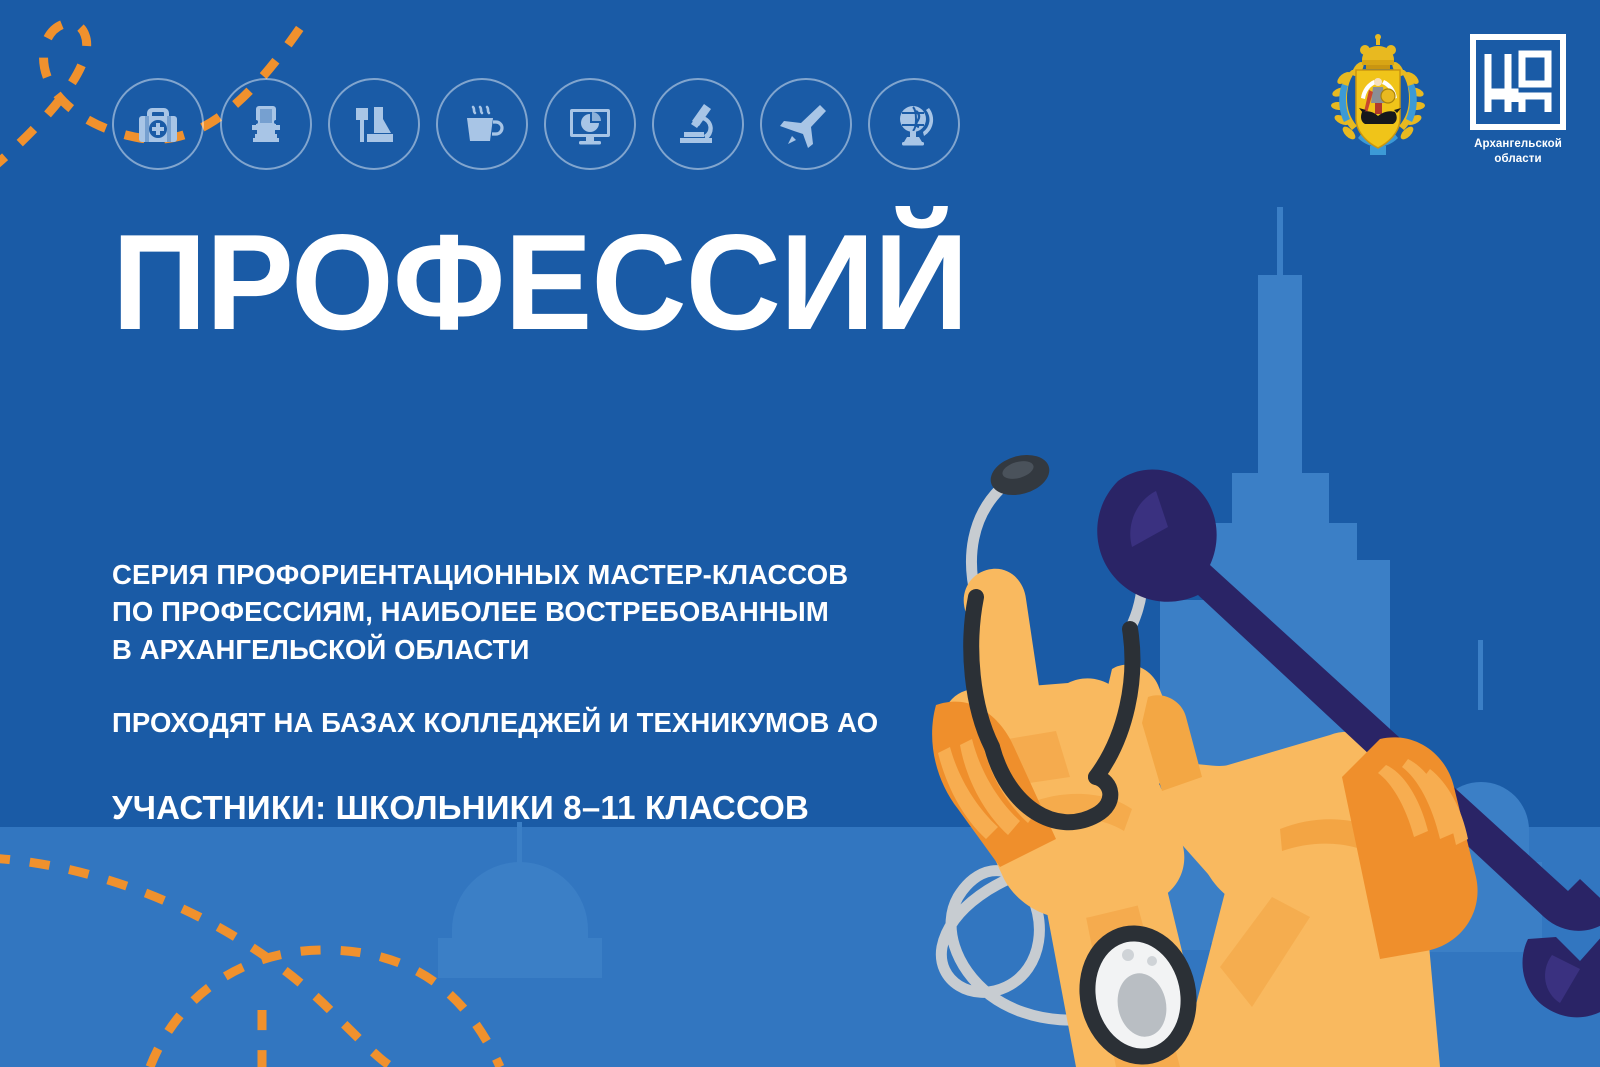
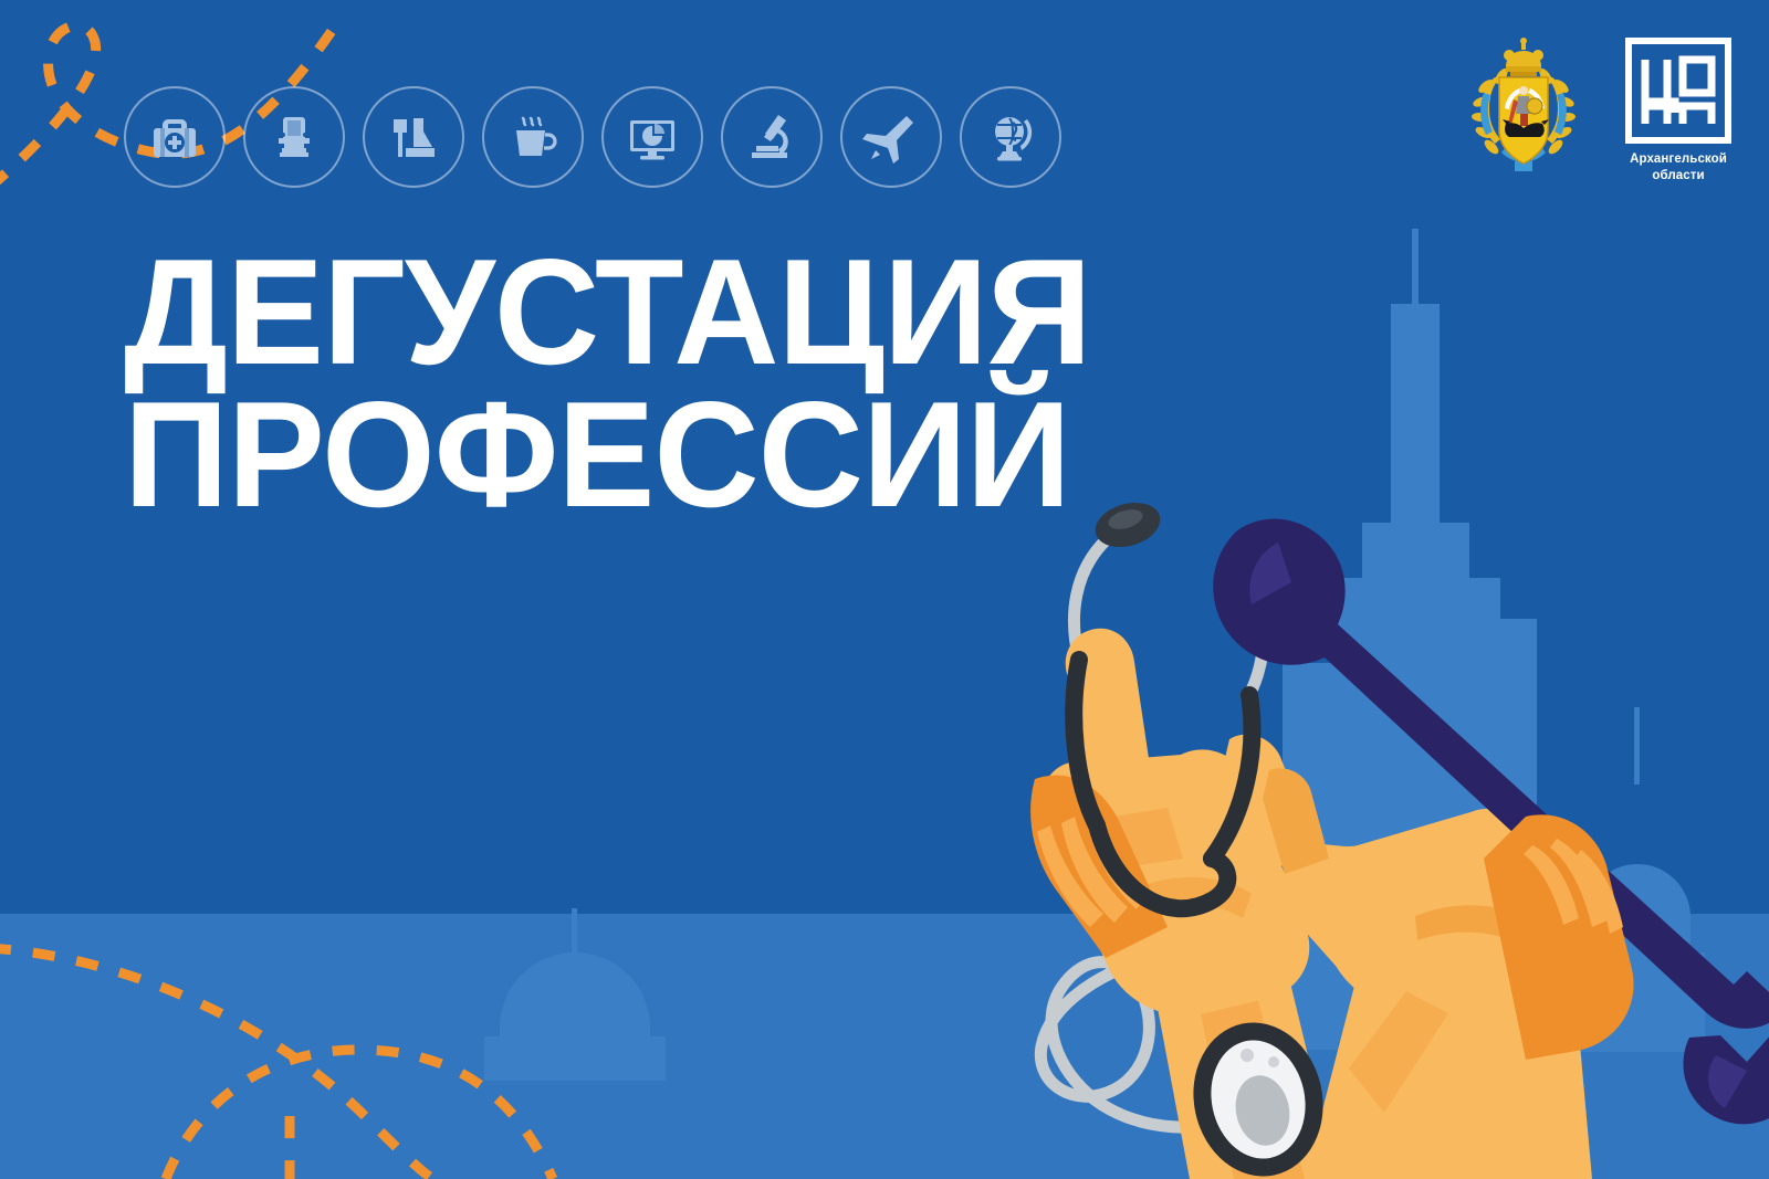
  Архангельской
  области
+ ДЕГУСТАЦИЯ
  ПРОФЕССИЙ
- СЕРИЯ ПРОФОРИЕНТАЦИОННЫХ МАСТЕР-КЛАССОВ
- ПО ПРОФЕССИЯМ, НАИБОЛЕЕ ВОСТРЕБОВАННЫМ
- В АРХАНГЕЛЬСКОЙ ОБЛАСТИ
- ПРОХОДЯТ НА БАЗАХ КОЛЛЕДЖЕЙ И ТЕХНИКУМОВ АО
- УЧАСТНИКИ: ШКОЛЬНИКИ 8–11 КЛАССОВ
